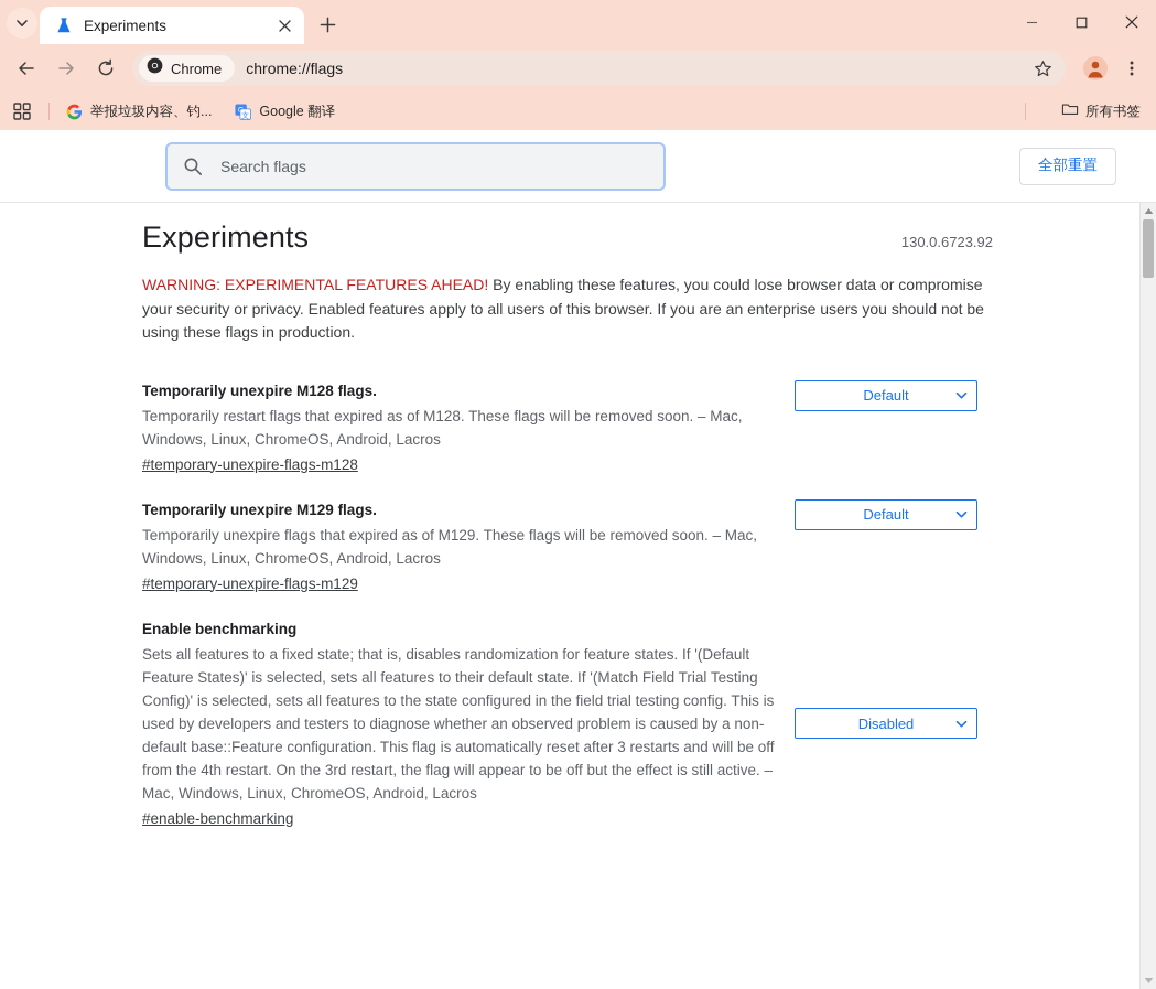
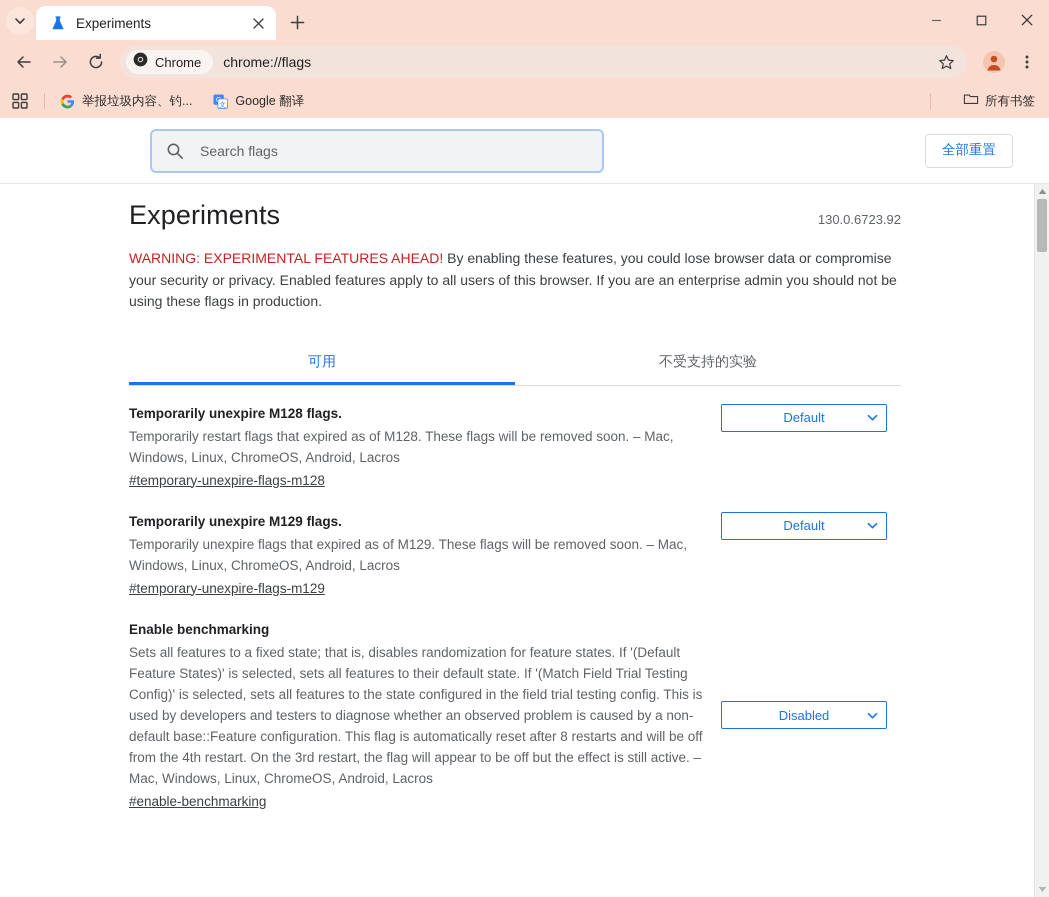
  Experiments
  Chrome
  chrome://flags
  举报垃圾内容、钓...
  Google 翻译
  所有书签
  Search flags
  全部重置
  Experiments
  130.0.6723.92
- WARNING: EXPERIMENTAL FEATURES AHEAD! By enabling these features, you could lose browser data or compromise your security or privacy. Enabled features apply to all users of this browser. If you are an enterprise users you should not be using these flags in production.
+ WARNING: EXPERIMENTAL FEATURES AHEAD! By enabling these features, you could lose browser data or compromise your security or privacy. Enabled features apply to all users of this browser. If you are an enterprise admin you should not be using these flags in production.
+ 可用
+ 不受支持的实验
  Temporarily unexpire M128 flags.
  Temporarily restart flags that expired as of M128. These flags will be removed soon. – Mac, Windows, Linux, ChromeOS, Android, Lacros
  #temporary-unexpire-flags-m128
  Default
  Temporarily unexpire M129 flags.
  Temporarily unexpire flags that expired as of M129. These flags will be removed soon. – Mac, Windows, Linux, ChromeOS, Android, Lacros
  #temporary-unexpire-flags-m129
  Default
  Enable benchmarking
- Sets all features to a fixed state; that is, disables randomization for feature states. If '(Default Feature States)' is selected, sets all features to their default state. If '(Match Field Trial Testing Config)' is selected, sets all features to the state configured in the field trial testing config. This is used by developers and testers to diagnose whether an observed problem is caused by a non-default base::Feature configuration. This flag is automatically reset after 3 restarts and will be off from the 4th restart. On the 3rd restart, the flag will appear to be off but the effect is still active. – Mac, Windows, Linux, ChromeOS, Android, Lacros
+ Sets all features to a fixed state; that is, disables randomization for feature states. If '(Default Feature States)' is selected, sets all features to their default state. If '(Match Field Trial Testing Config)' is selected, sets all features to the state configured in the field trial testing config. This is used by developers and testers to diagnose whether an observed problem is caused by a non-default base::Feature configuration. This flag is automatically reset after 8 restarts and will be off from the 4th restart. On the 3rd restart, the flag will appear to be off but the effect is still active. – Mac, Windows, Linux, ChromeOS, Android, Lacros
  #enable-benchmarking
  Disabled
